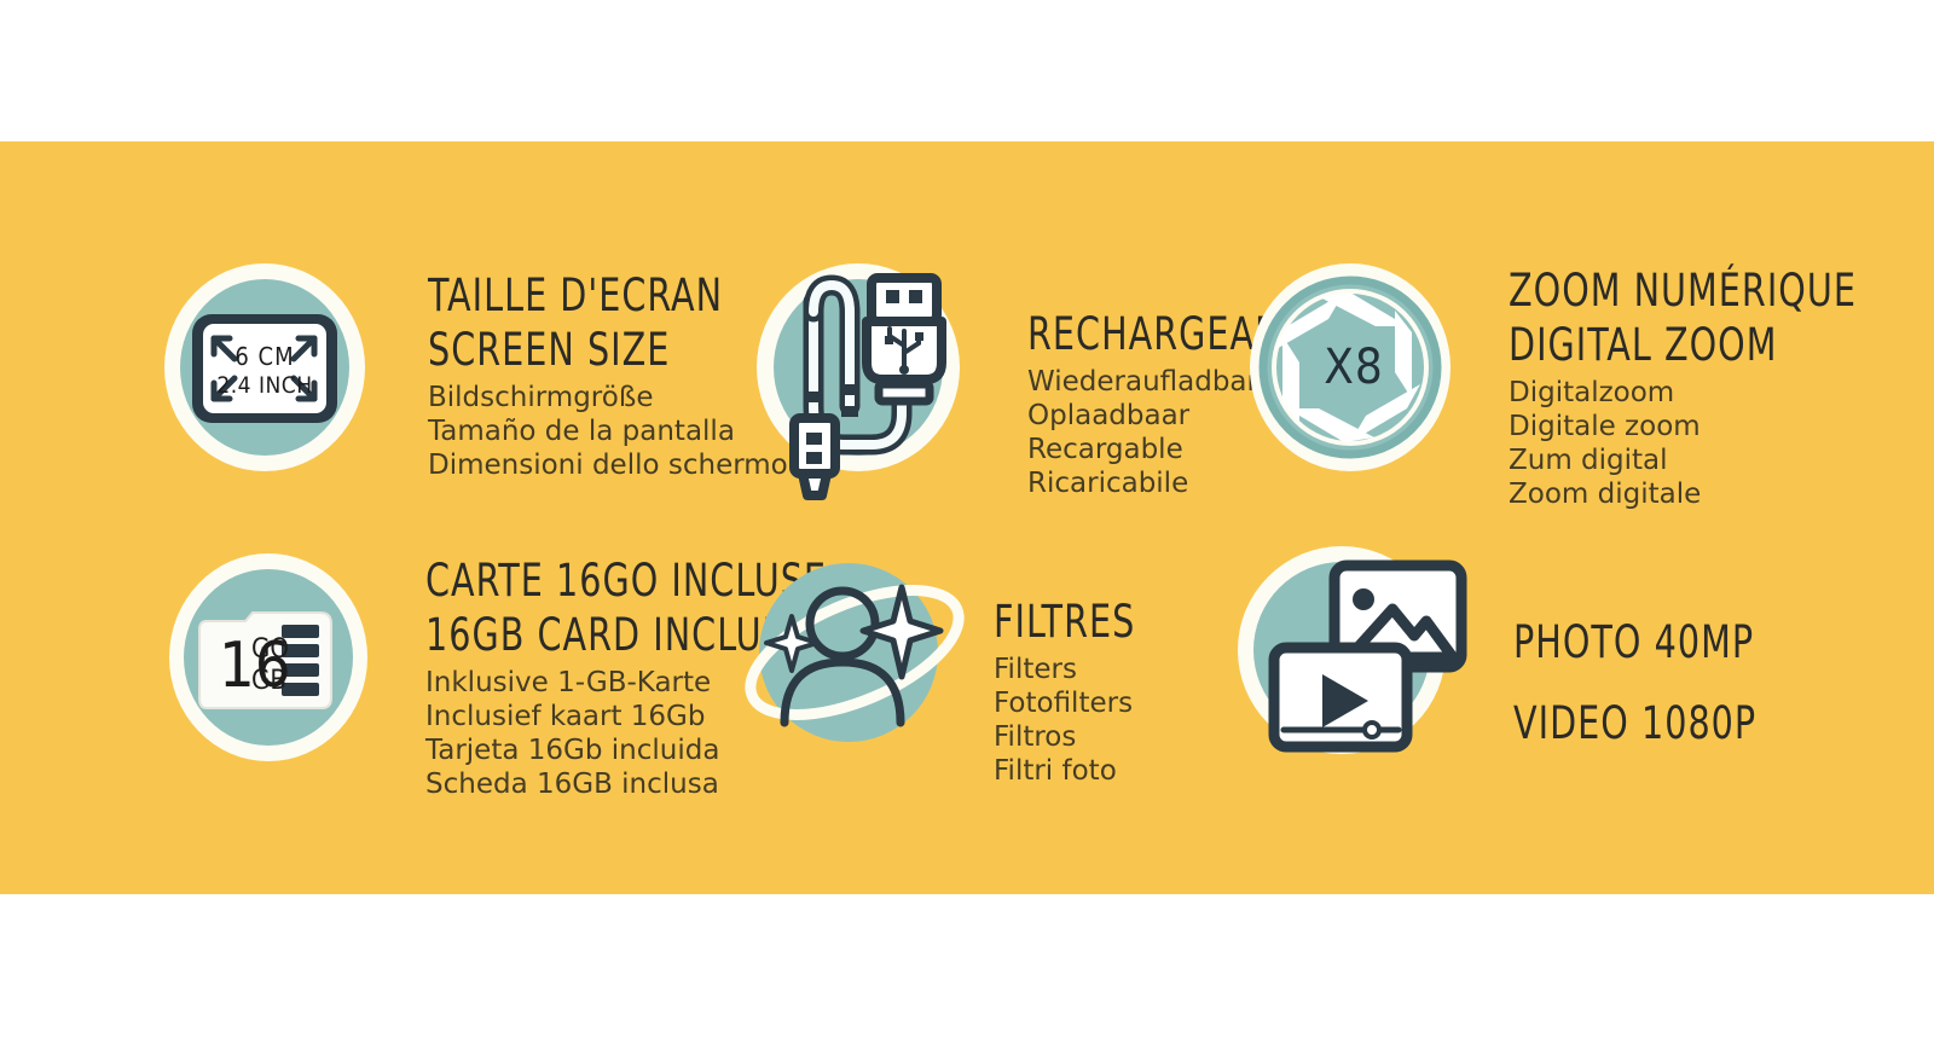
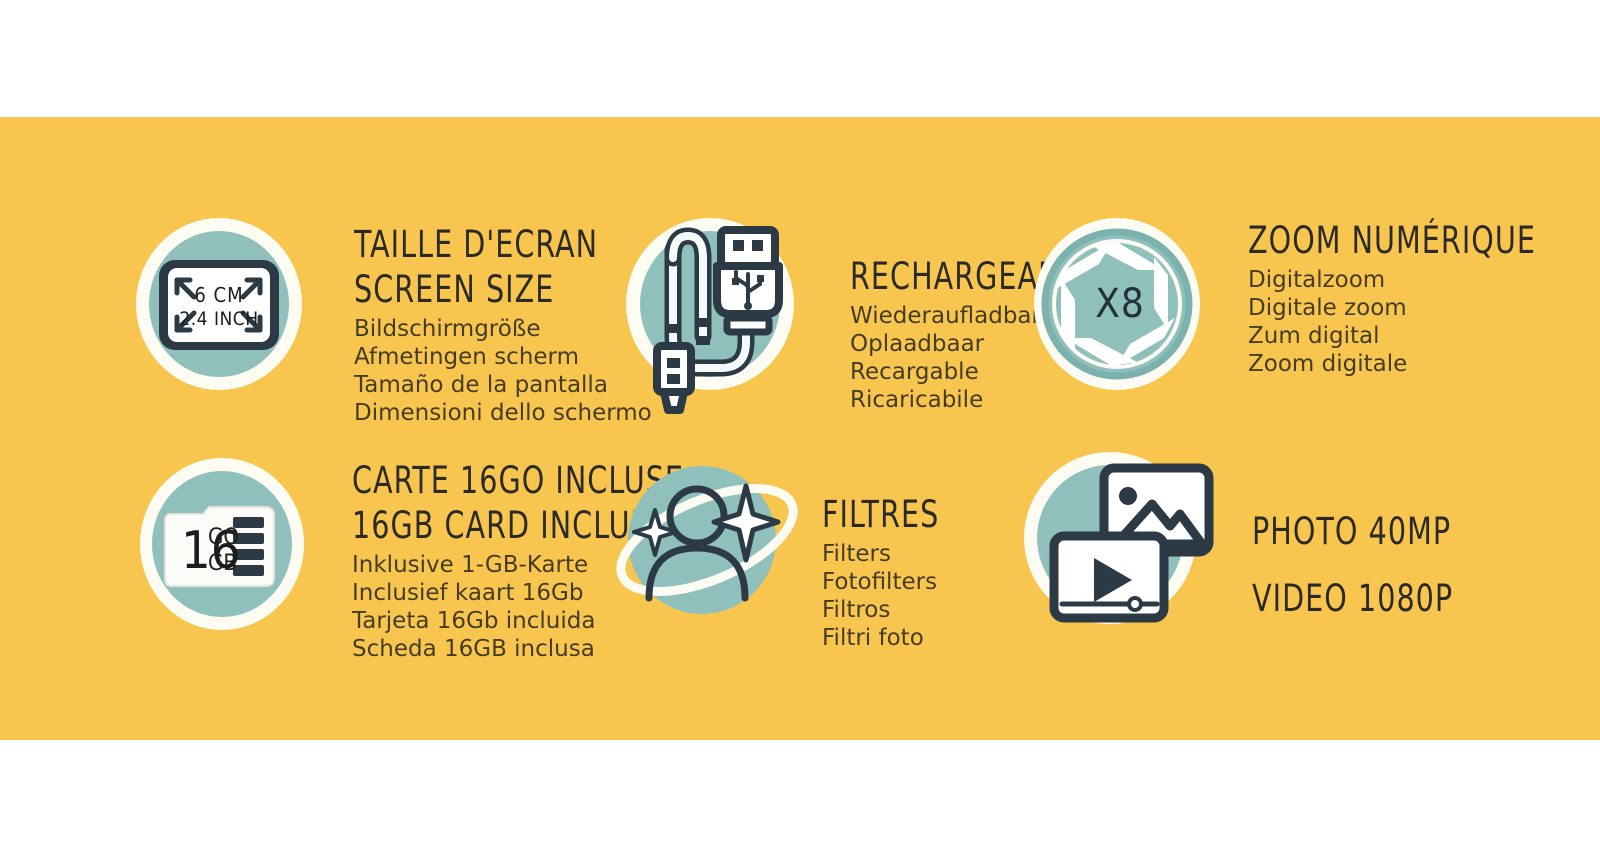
  6 CM
  2.4 INCH
  TAILLE D'ECRAN
  SCREEN SIZE
  Bildschirmgröße
+ Afmetingen scherm
  Tamaño de la pantalla
  Dimensioni dello schermo
  RECHARGEA
  Wiederaufladba
  Oplaadbaar
  Recargable
  Ricaricabile
  X8
  ZOOM NUMÉRIQUE
- DIGITAL ZOOM
  Digitalzoom
  Digitale zoom
  Zum digital
  Zoom digitale
  16
  GO
  GB
  CARTE 16GO INCLUS
  16GB CARD INCLU
  Inklusive 1-GB-Karte
  Inclusief kaart 16Gb
  Tarjeta 16Gb incluida
  Scheda 16GB inclusa
  FILTRES
  Filters
  Fotofilters
  Filtros
  Filtri foto
  PHOTO 40MP
  VIDEO 1080P
